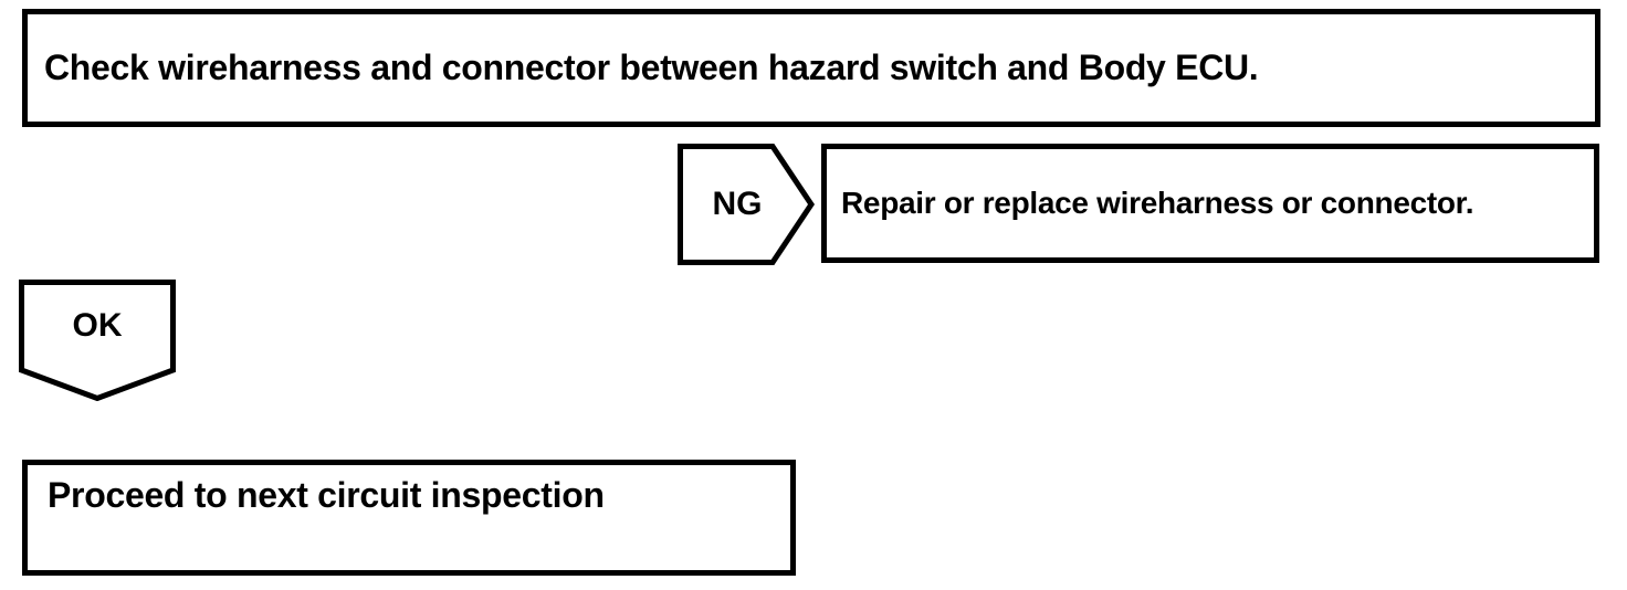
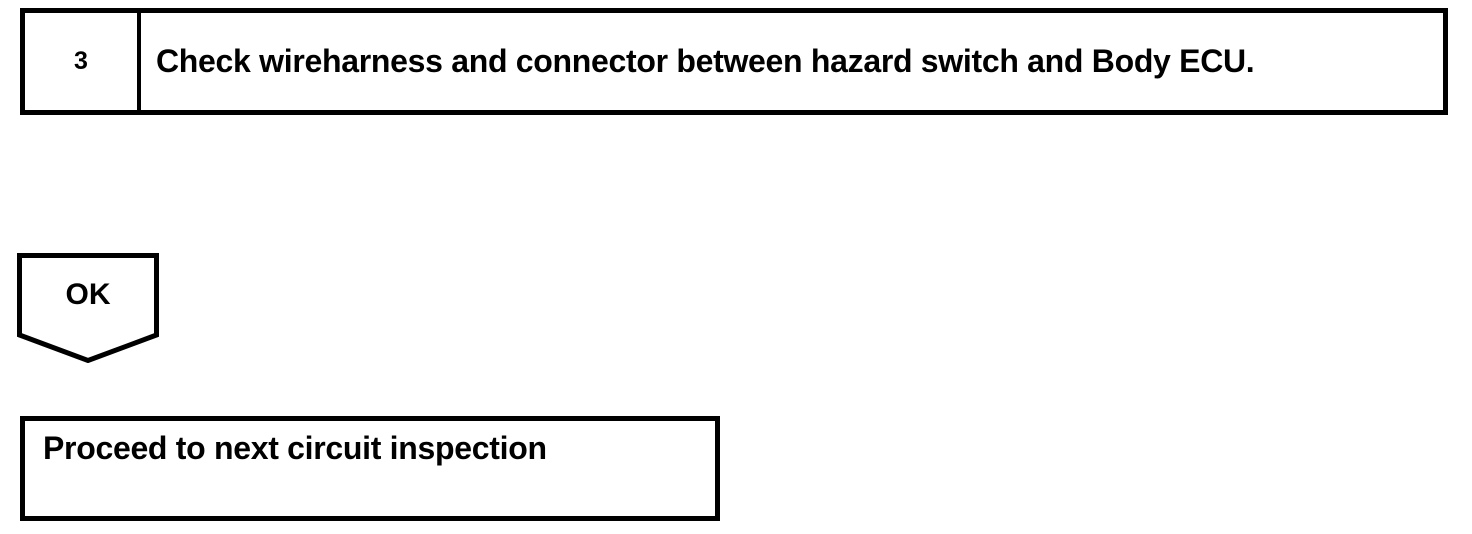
+ 3
  Check wireharness and connector between hazard switch and Body ECU.
- NG
- Repair or replace wireharness or connector.
  OK
  Proceed to next circuit inspection
